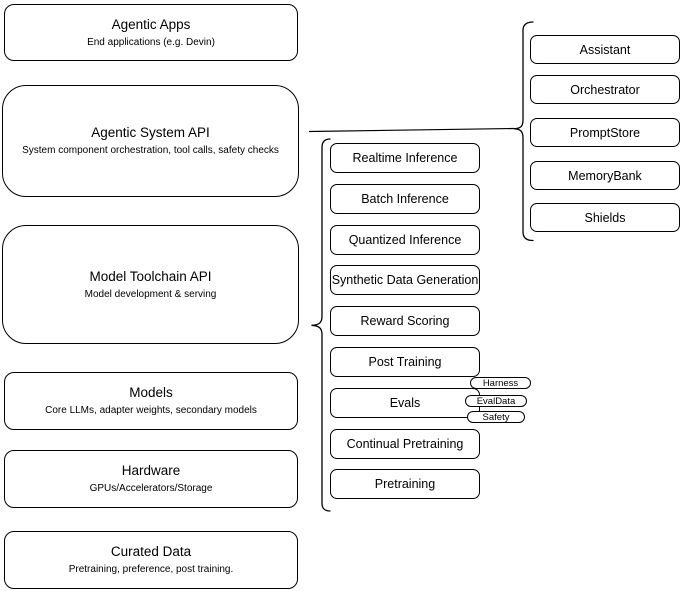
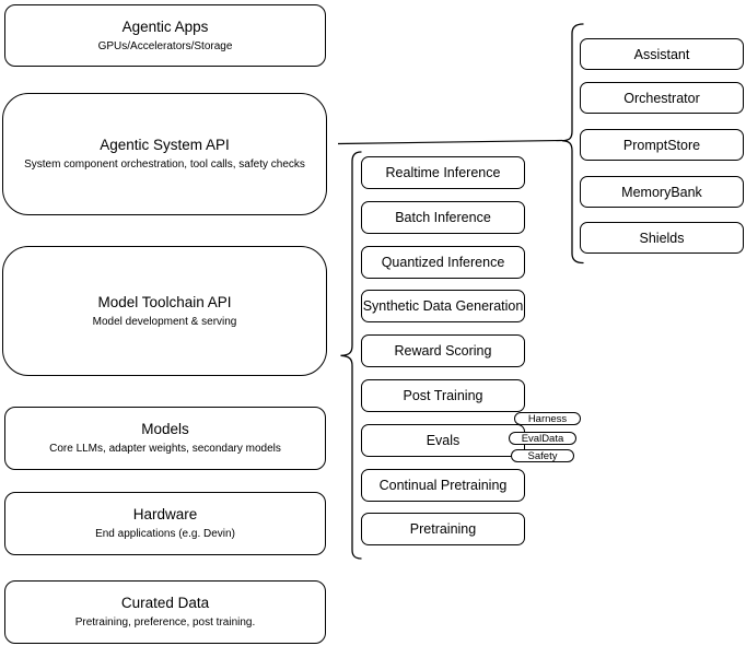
  Agentic Apps
- End applications (e.g. Devin)
+ GPUs/Accelerators/Storage
  Agentic System API
  System component orchestration, tool calls, safety checks
  Model Toolchain API
  Model development & serving
  Models
  Core LLMs, adapter weights, secondary models
  Hardware
- GPUs/Accelerators/Storage
+ End applications (e.g. Devin)
  Curated Data
  Pretraining, preference, post training.
  Realtime Inference
  Batch Inference
  Quantized Inference
  Synthetic Data Generation
  Reward Scoring
  Post Training
  Evals
  Continual Pretraining
  Pretraining
  Harness
  EvalData
  Safety
  Assistant
  Orchestrator
  PromptStore
  MemoryBank
  Shields
